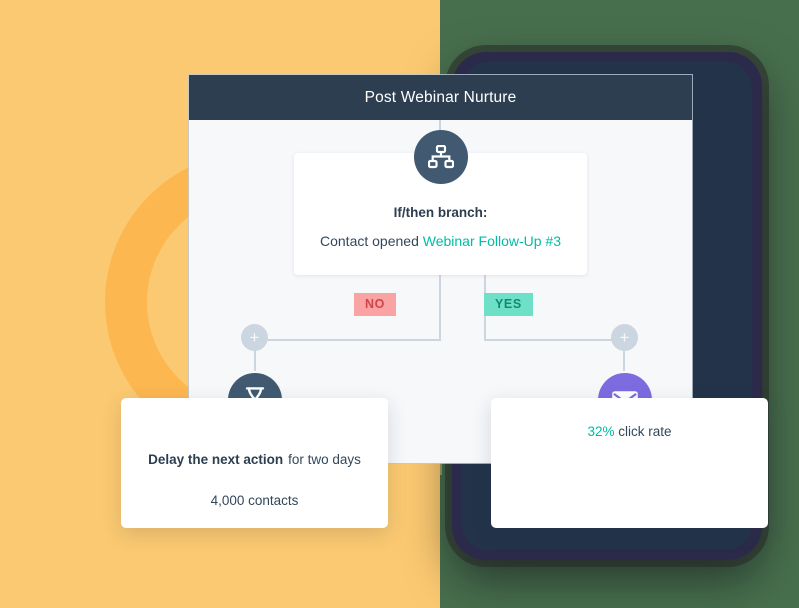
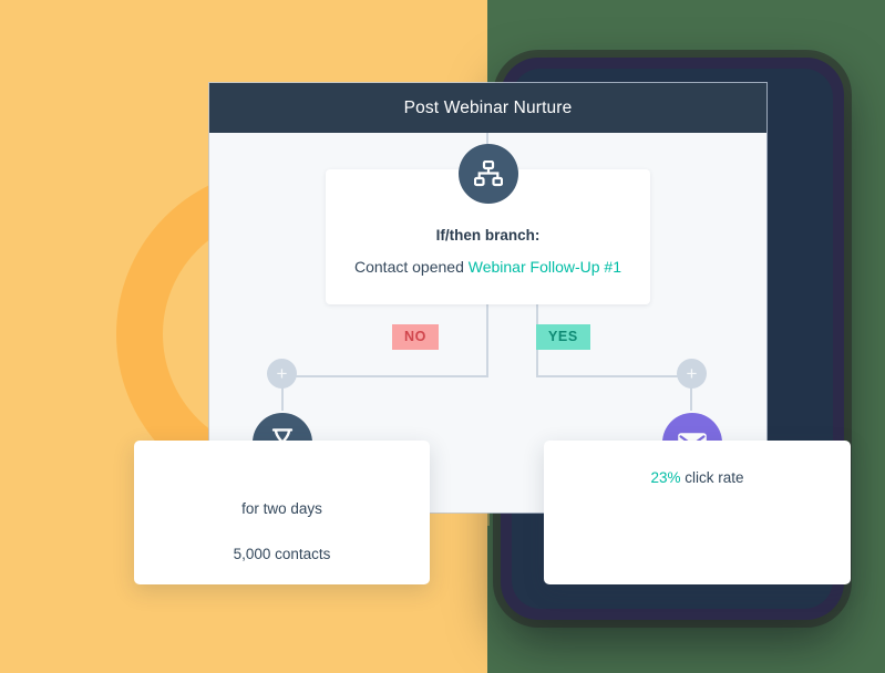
  Post Webinar Nurture
  If/then branch:
- Contact opened Webinar Follow-Up #3
+ Contact opened Webinar Follow-Up #1
  NO
  YES
  +
  +
- Delay the next action
  for two days
- 4,000 contacts
+ 5,000 contacts
- 32% click rate
+ 23% click rate
